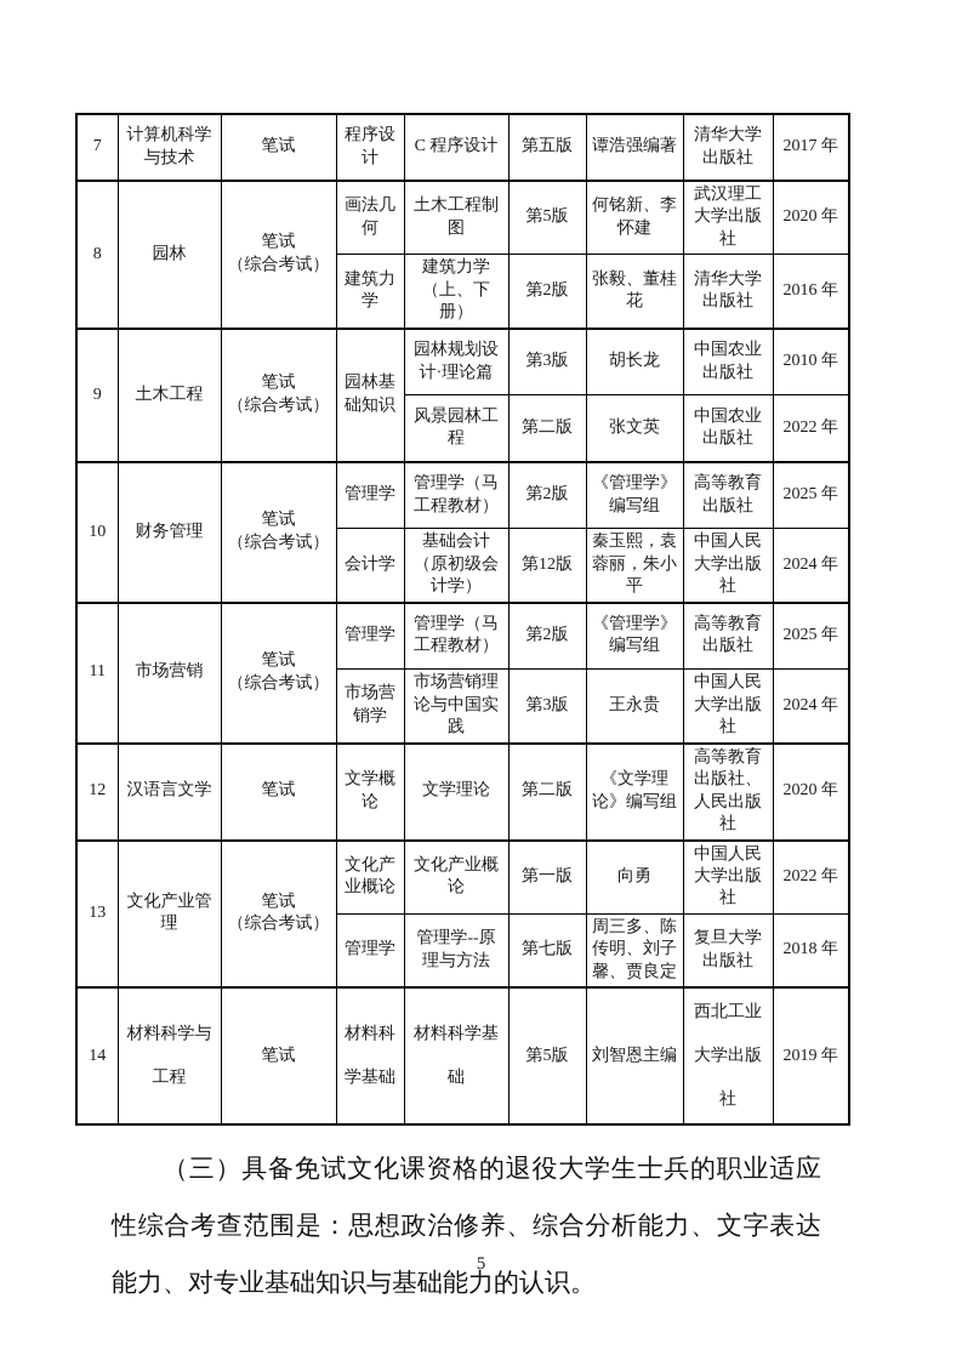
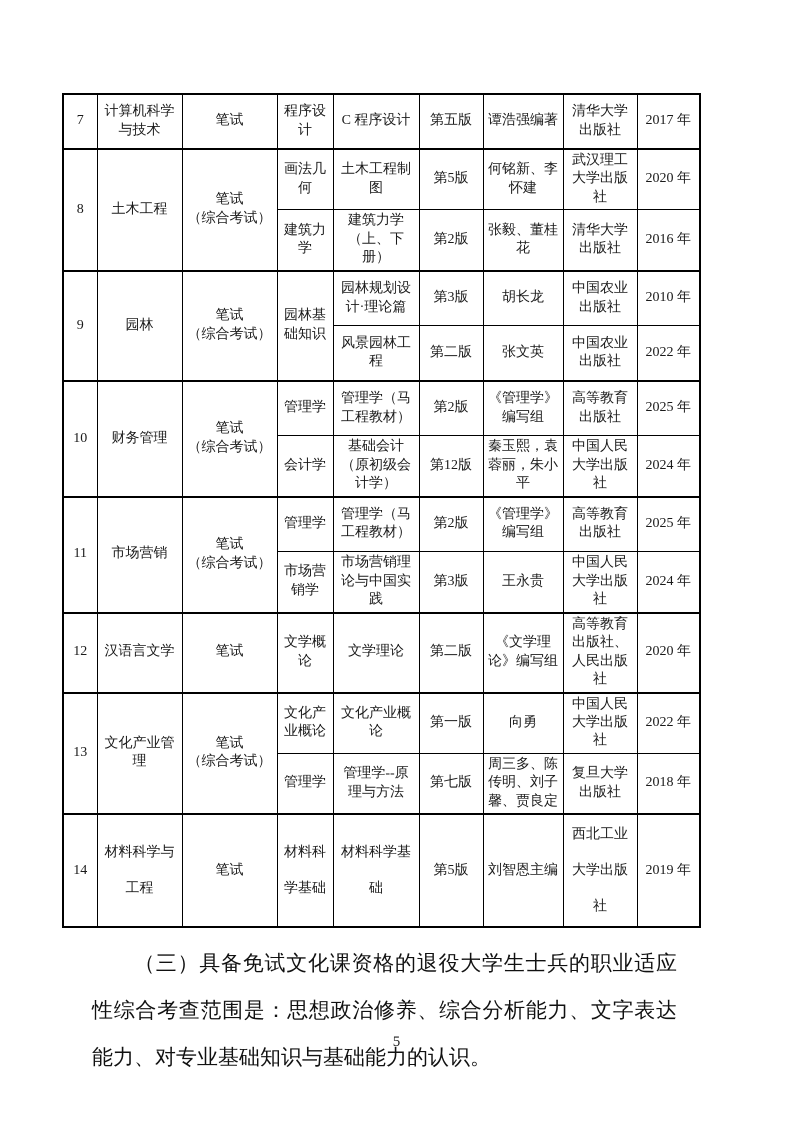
  7	计算机科学与技术	笔试	程序设计	C 程序设计	第五版	谭浩强编著	清华大学出版社	2017 年
- 8	园林	笔试 （综合考试）	画法几何	土木工程制图	第5版	何铭新、李怀建	武汉理工大学出版社	2020 年
+ 8	土木工程	笔试 （综合考试）	画法几何	土木工程制图	第5版	何铭新、李怀建	武汉理工大学出版社	2020 年
  建筑力学	建筑力学（上、下册）	第2版	张毅、董桂花	清华大学出版社	2016 年
- 9	土木工程	笔试 （综合考试）	园林基础知识	园林规划设计·理论篇	第3版	胡长龙	中国农业出版社	2010 年
+ 9	园林	笔试 （综合考试）	园林基础知识	园林规划设计·理论篇	第3版	胡长龙	中国农业出版社	2010 年
  风景园林工程	第二版	张文英	中国农业出版社	2022 年
  10	财务管理	笔试 （综合考试）	管理学	管理学（马工程教材）	第2版	《管理学》编写组	高等教育出版社	2025 年
  会计学	基础会计（原初级会计学）	第12版	秦玉熙，袁蓉丽，朱小平	中国人民大学出版社	2024 年
  11	市场营销	笔试 （综合考试）	管理学	管理学（马工程教材）	第2版	《管理学》编写组	高等教育出版社	2025 年
  市场营销学	市场营销理论与中国实践	第3版	王永贵	中国人民大学出版社	2024 年
  12	汉语言文学	笔试	文学概论	文学理论	第二版	《文学理论》编写组	高等教育出版社、人民出版社	2020 年
  13	文化产业管理	笔试 （综合考试）	文化产业概论	文化产业概论	第一版	向勇	中国人民大学出版社	2022 年
  管理学	管理学--原理与方法	第七版	周三多、陈传明、刘子馨、贾良定	复旦大学出版社	2018 年
  14	材料科学与工程	笔试	材料科学基础	材料科学基础	第5版	刘智恩主编	西北工业大学出版社	2019 年
  （三）具备免试文化课资格的退役大学生士兵的职业适应性综合考查范围是：思想政治修养、综合分析能力、文字表达能力、对专业基础知识与基础能力的认识。
  5
